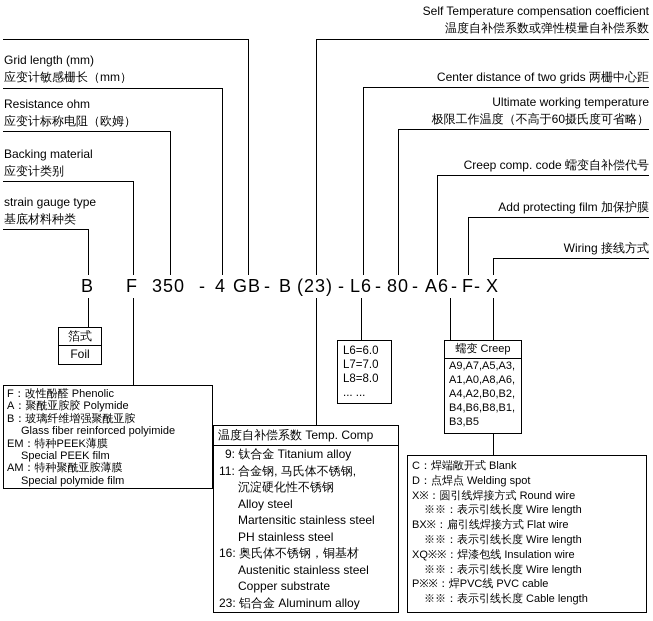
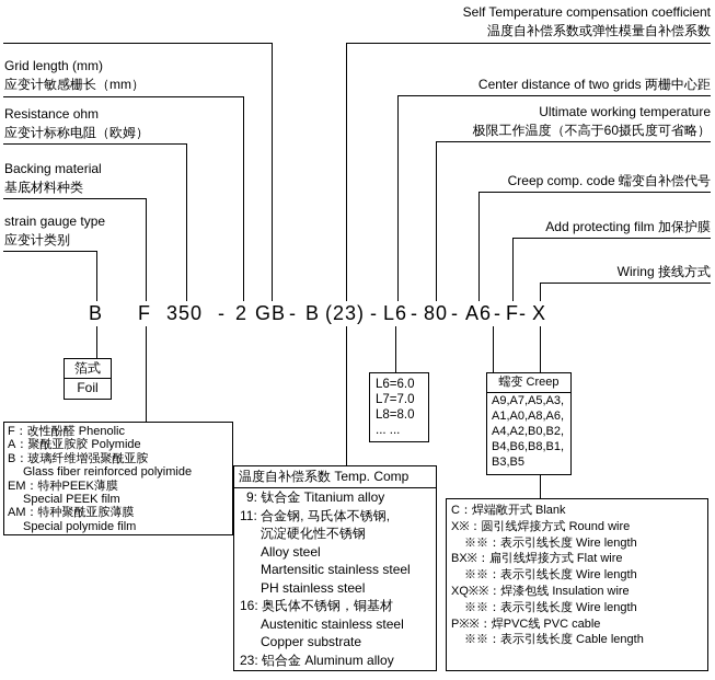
  Grid length (mm)
  应变计敏感栅长（mm）
  Resistance ohm
  应变计标称电阻（欧姆）
  Backing material
- 应变计类别
+ 基底材料种类
  strain gauge type
- 基底材料种类
+ 应变计类别
  Self Temperature compensation coefficient
  温度自补偿系数或弹性模量自补偿系数
  Center distance of two grids 两栅中心距
  Ultimate working temperature
  极限工作温度（不高于60摄氏度可省略）
  Creep comp. code 蠕变自补偿代号
  Add protecting film 加保护膜
  Wiring 接线方式
  B
  F
  350
  -
- 4
+ 2
  GB
  -
  B
  (23)
  -
  L6
  -
  80
  -
  A6
  -
  F
  -
  X
  箔式
  Foil
  F：改性酚醛 Phenolic
  A：聚酰亚胺胶 Polymide
  B：玻璃纤维增强聚酰亚胺
  Glass fiber reinforced polyimide
  EM：特种PEEK薄膜
  Special PEEK film
  AM：特种聚酰亚胺薄膜
  Special polymide film
  温度自补偿系数 Temp. Comp
  9: 钛合金 Titanium alloy
  11: 合金钢, 马氏体不锈钢,
  沉淀硬化性不锈钢
  Alloy steel
  Martensitic stainless steel
  PH stainless steel
  16: 奥氏体不锈钢，铜基材
  Austenitic stainless steel
  Copper substrate
  23: 铝合金 Aluminum alloy
  L6=6.0
  L7=7.0
  L8=8.0
  ... ...
  蠕变 Creep
  A9,A7,A5,A3,
  A1,A0,A8,A6,
  A4,A2,B0,B2,
  B4,B6,B8,B1,
  B3,B5
  C：焊端敞开式 Blank
- D：点焊点 Welding spot
  X※：圆引线焊接方式 Round wire
  ※※：表示引线长度 Wire length
  BX※：扁引线焊接方式 Flat wire
  ※※：表示引线长度 Wire length
  XQ※※：焊漆包线 Insulation wire
  ※※：表示引线长度 Wire length
  P※※：焊PVC线 PVC cable
  ※※：表示引线长度 Cable length
